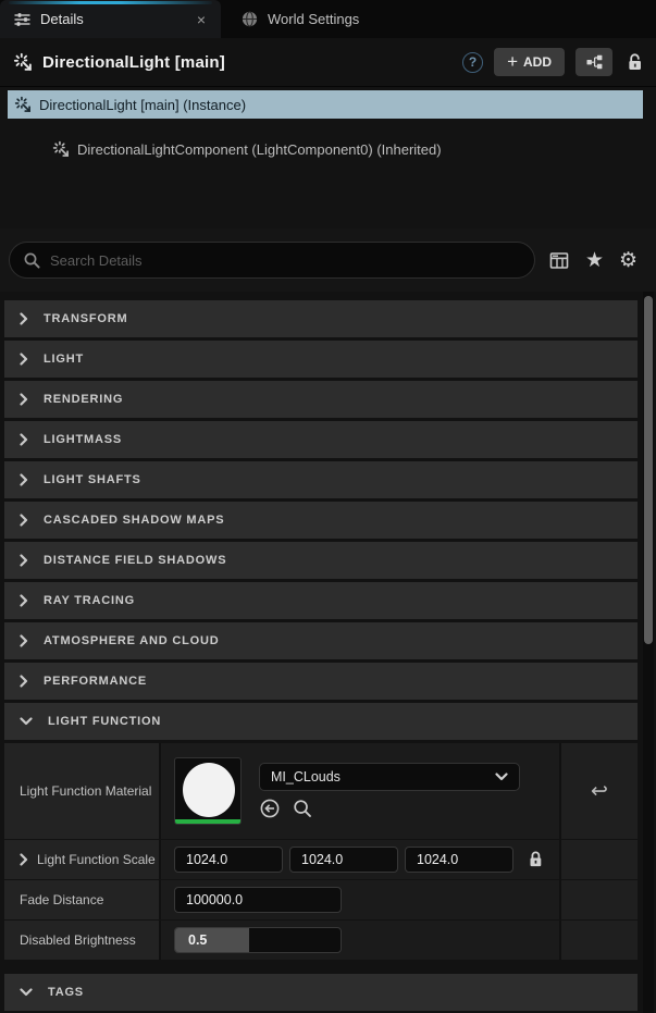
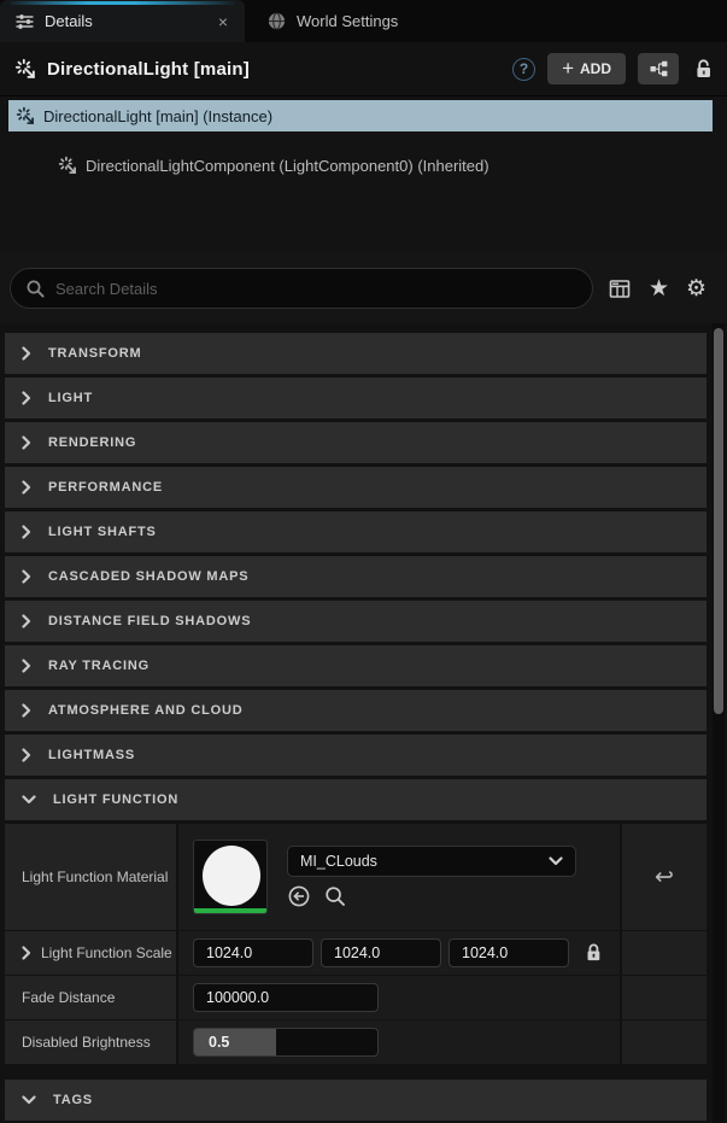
  Details
  ×
  World Settings
  DirectionalLight [main]
  ?
  +
  ADD
  DirectionalLight [main] (Instance)
  DirectionalLightComponent (LightComponent0) (Inherited)
  Search Details
  ★
  ⚙
  TRANSFORM
  LIGHT
  RENDERING
- LIGHTMASS
+ PERFORMANCE
  LIGHT SHAFTS
  CASCADED SHADOW MAPS
  DISTANCE FIELD SHADOWS
  RAY TRACING
  ATMOSPHERE AND CLOUD
- PERFORMANCE
+ LIGHTMASS
  LIGHT FUNCTION
  Light Function Material
  MI_CLouds
  ↩
  Light Function Scale
  1024.0
  1024.0
  1024.0
  Fade Distance
  100000.0
  Disabled Brightness
  0.5
  TAGS
